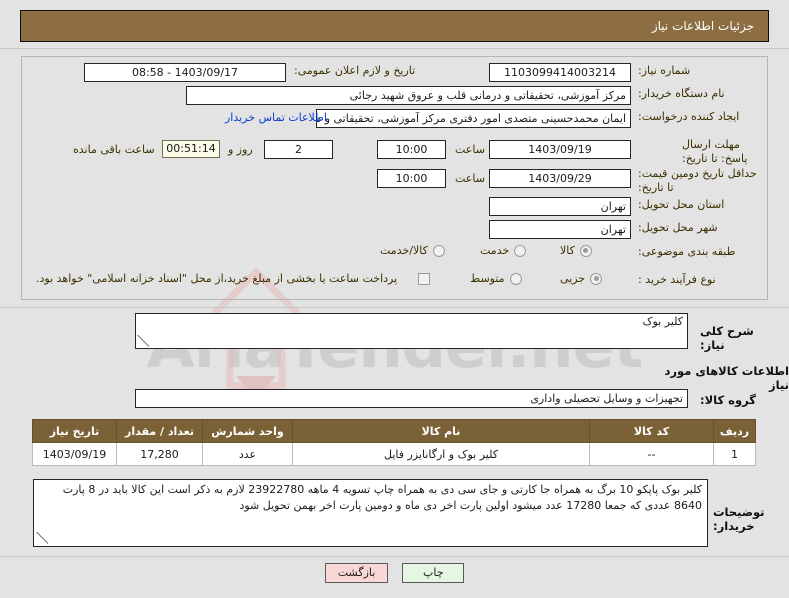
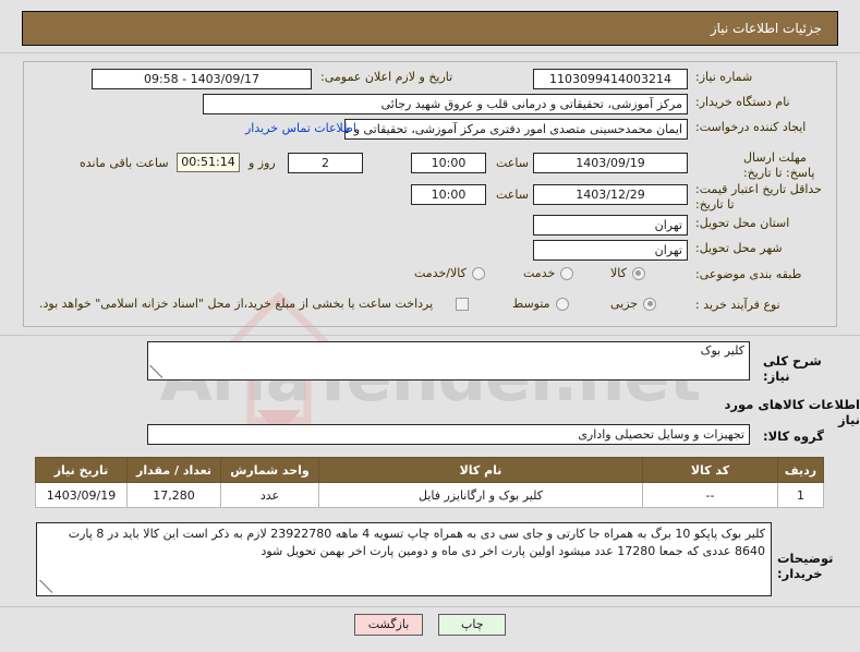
  جزئیات اطلاعات نیاز
  شماره نیاز:
  1103099414003214
  تاریخ و لازم اعلان عمومی:
- 1403/09/17 - 08:58
+ 1403/09/17 - 09:58
  نام دستگاه خریدار:
  مرکز آموزشی، تحقیقاتی و درمانی قلب و عروق شهید رجائی
  ایجاد کننده درخواست:
  ایمان محمدحسینی متصدی امور دفتری مرکز آموزشی، تحقیقاتی و د
  اطلاعات تماس خریدار
  مهلت ارسال پاسخ: تا تاریخ:
  1403/09/19
  ساعت
  10:00
  2
  روز و
  00:51:14
  ساعت باقی مانده
- حداقل تاریخ دومین قیمت: تا تاریخ:
+ حداقل تاریخ اعتبار قیمت: تا تاریخ:
- 1403/09/29
+ 1403/12/29
  ساعت
  10:00
  استان محل تحویل:
  تهران
  شهر محل تحویل:
  تهران
  طبقه بندی موضوعی:
  کالا
  خدمت
  کالا/خدمت
  نوع فرآیند خرید :
  جزیی
  متوسط
  پرداخت ساعت یا بخشی از مبلغ خرید،از محل "اسناد خزانه اسلامی" خواهد بود.
  شرح کلی نیاز:
  کلیر بوک
  اطلاعات کالاهای مورد نیاز
  گروه کالا:
  تجهیزات و وسایل تحصیلی واداری
  ردیف	کد کالا	نام کالا	واحد شمارش	تعداد / مقدار	تاریخ نیاز
  1	--	کلیر بوک و ارگانایزر فایل	عدد	17,280	1403/09/19
  توضیحات خریدار:
  کلیر بوک پاپکو 10 برگ به همراه جا کارتی و جای سی دی به همراه چاپ تسویه 4 ماهه 23922780 لازم به ذکر است این کالا باید در 8 پارت 8640 عددی که جمعا 17280 عدد میشود اولین پارت اخر دی ماه و دومین پارت اخر بهمن تحویل شود
  چاپ
  بازگشت
